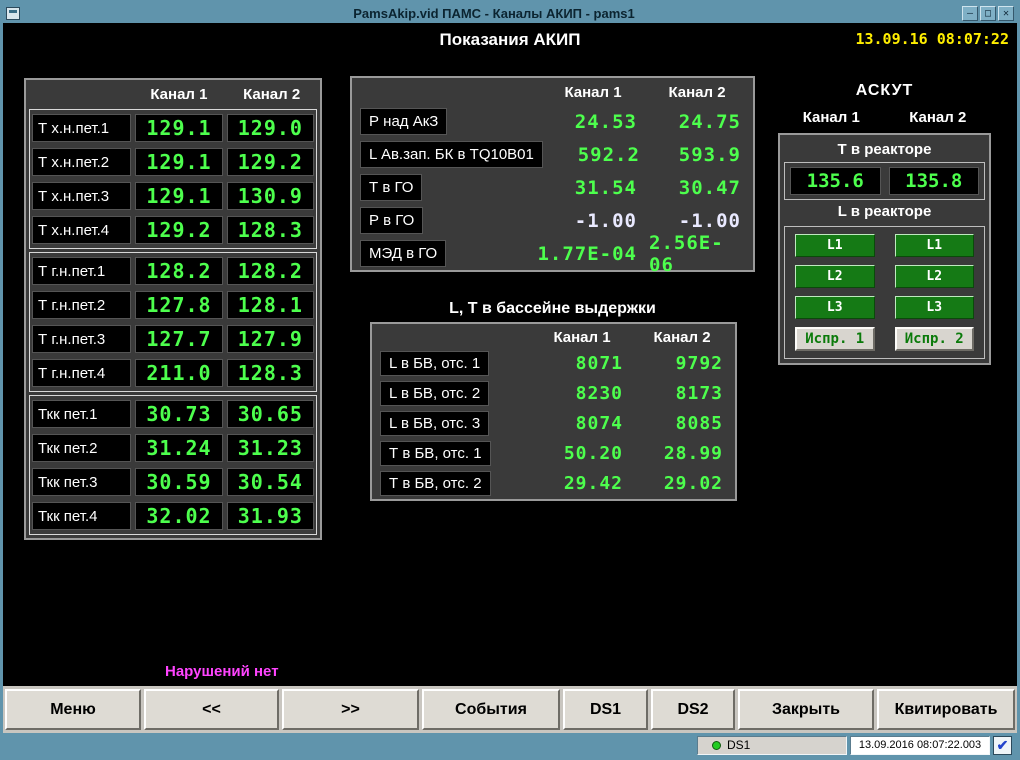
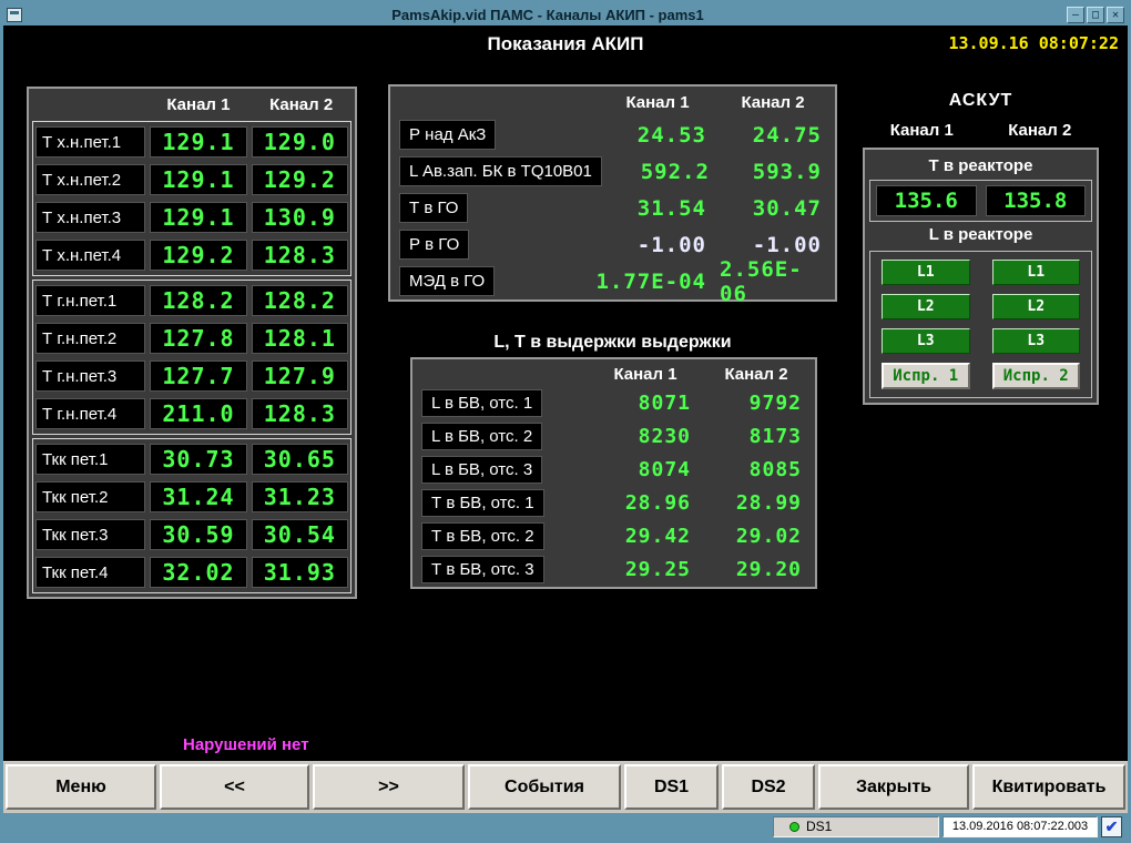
  PamsAkip.vid ПАМС - Каналы АКИП - pams1
  –
  □
  ✕
  Показания АКИП
  13.09.16 08:07:22
  Канал 1
  Канал 2
  Т х.н.пет.1
  129.1
  129.0
  Т х.н.пет.2
  129.1
  129.2
  Т х.н.пет.3
  129.1
  130.9
  Т х.н.пет.4
  129.2
  128.3
  Т г.н.пет.1
  128.2
  128.2
  Т г.н.пет.2
  127.8
  128.1
  Т г.н.пет.3
  127.7
  127.9
  Т г.н.пет.4
  211.0
  128.3
  Ткк пет.1
  30.73
  30.65
  Ткк пет.2
  31.24
  31.23
  Ткк пет.3
  30.59
  30.54
  Ткк пет.4
  32.02
  31.93
  Канал 1
  Канал 2
  Р над АкЗ
  24.53
  24.75
  L Ав.зап. БК в TQ10B01
  592.2
  593.9
  Т в ГО
  31.54
  30.47
  Р в ГО
  -1.00
  -1.00
  МЭД в ГО
  1.77E-04
  2.56E-06
- L, Т в бассейне выдержки
+ L, Т в выдержки выдержки
  Канал 1
  Канал 2
  L в БВ, отс. 1
  8071
  9792
  L в БВ, отс. 2
  8230
  8173
  L в БВ, отс. 3
  8074
  8085
  Т в БВ, отс. 1
- 50.20
+ 28.96
  28.99
  Т в БВ, отс. 2
  29.42
  29.02
+ Т в БВ, отс. 3
+ 29.25
+ 29.20
  АСКУТ
  Канал 1
  Канал 2
  Т в реакторе
  135.6
  135.8
  L в реакторе
  L1
  L1
  L2
  L2
  L3
  L3
  Испр. 1
  Испр. 2
  Нарушений нет
  Меню
  <<
  >>
  События
  DS1
  DS2
  Закрыть
  Квитировать
  DS1
  13.09.2016 08:07:22.003
  ✔
